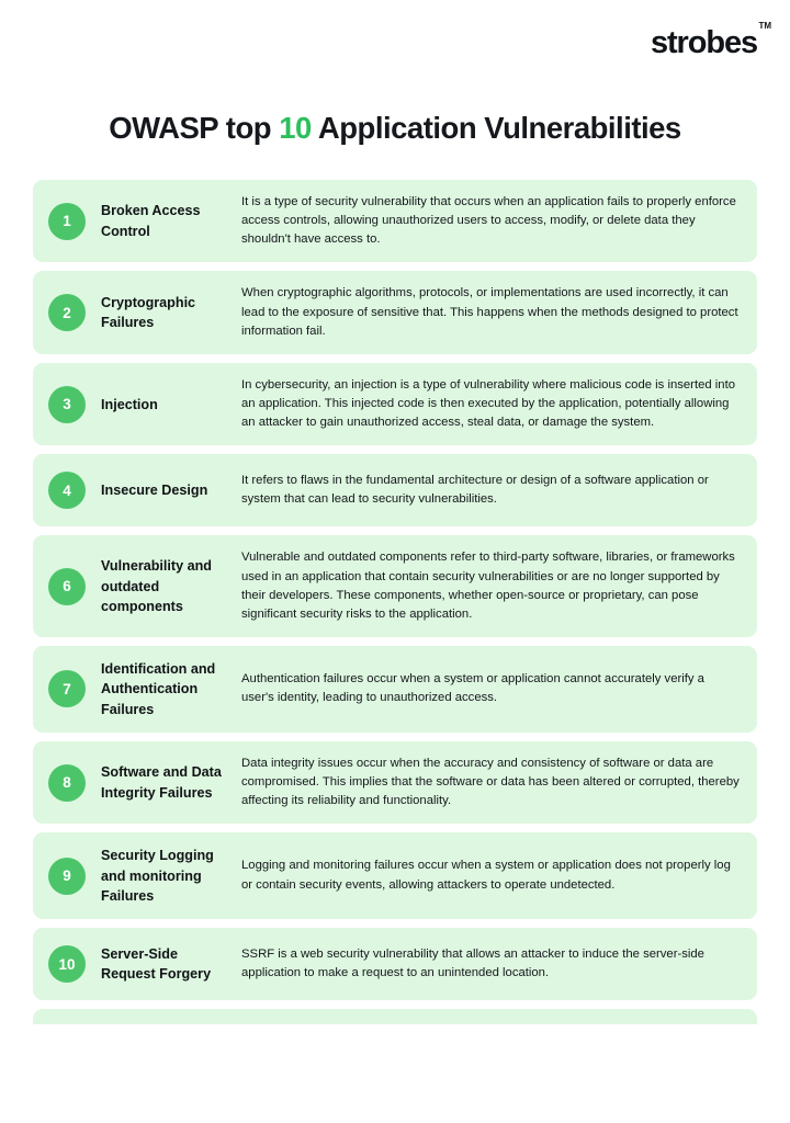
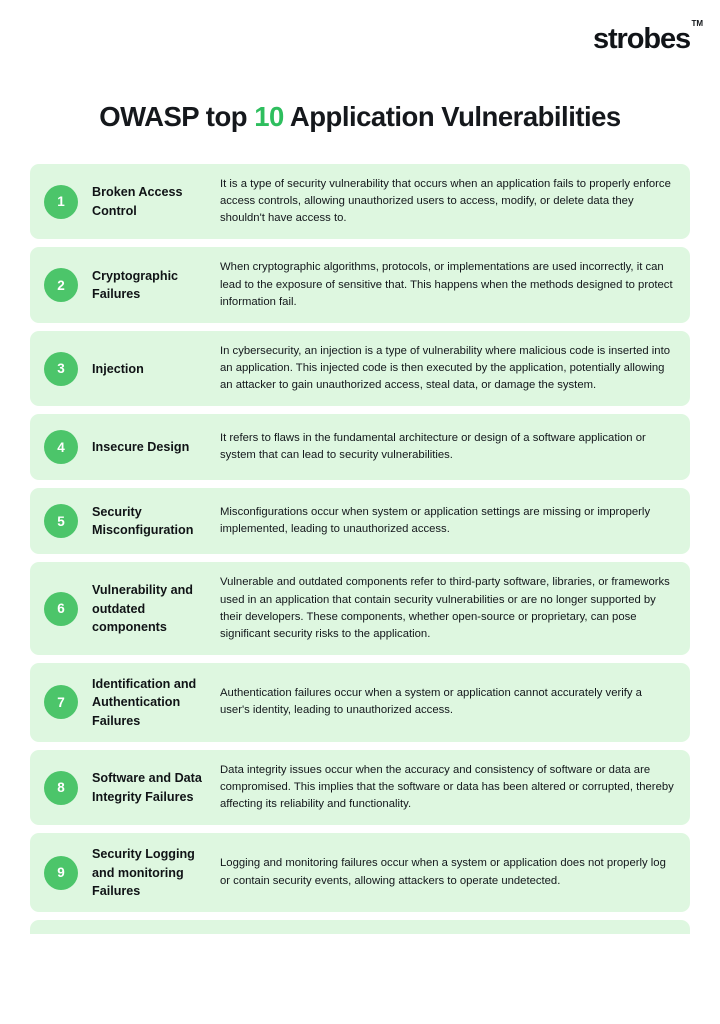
  strobes
  TM
  OWASP top 10 Application Vulnerabilities
  1
  Broken Access Control
  It is a type of security vulnerability that occurs when an application fails to properly enforce access controls, allowing unauthorized users to access, modify, or delete data they shouldn't have access to.
  2
  Cryptographic Failures
  When cryptographic algorithms, protocols, or implementations are used incorrectly, it can lead to the exposure of sensitive that. This happens when the methods designed to protect information fail.
  3
  Injection
  In cybersecurity, an injection is a type of vulnerability where malicious code is inserted into an application. This injected code is then executed by the application, potentially allowing an attacker to gain unauthorized access, steal data, or damage the system.
  4
  Insecure Design
  It refers to flaws in the fundamental architecture or design of a software application or system that can lead to security vulnerabilities.
+ 5
+ Security Misconfiguration
+ Misconfigurations occur when system or application settings are missing or improperly implemented, leading to unauthorized access.
  6
  Vulnerability and outdated components
  Vulnerable and outdated components refer to third-party software, libraries, or frameworks used in an application that contain security vulnerabilities or are no longer supported by their developers. These components, whether open-source or proprietary, can pose significant security risks to the application.
  7
  Identification and Authentication Failures
  Authentication failures occur when a system or application cannot accurately verify a user's identity, leading to unauthorized access.
  8
  Software and Data Integrity Failures
  Data integrity issues occur when the accuracy and consistency of software or data are compromised. This implies that the software or data has been altered or corrupted, thereby affecting its reliability and functionality.
  9
  Security Logging and monitoring Failures
  Logging and monitoring failures occur when a system or application does not properly log or contain security events, allowing attackers to operate undetected.
- 10
- Server-Side Request Forgery
- SSRF is a web security vulnerability that allows an attacker to induce the server-side application to make a request to an unintended location.
